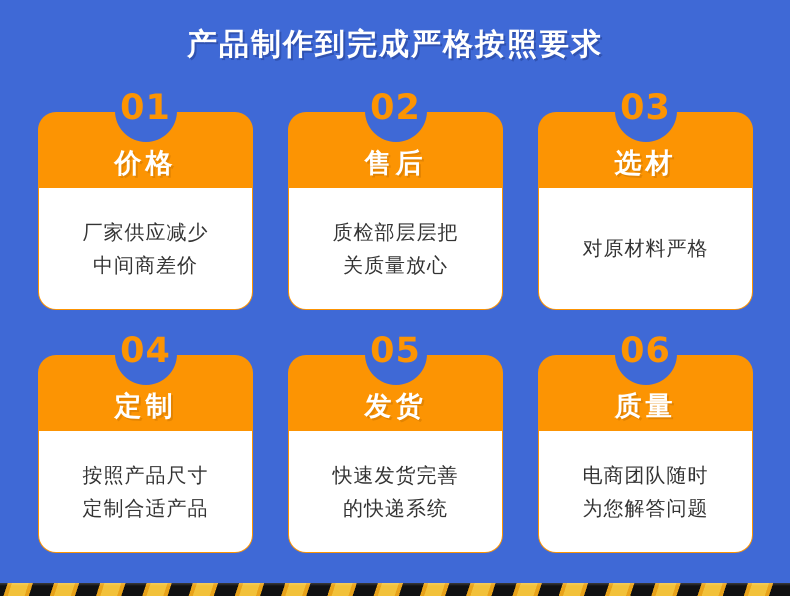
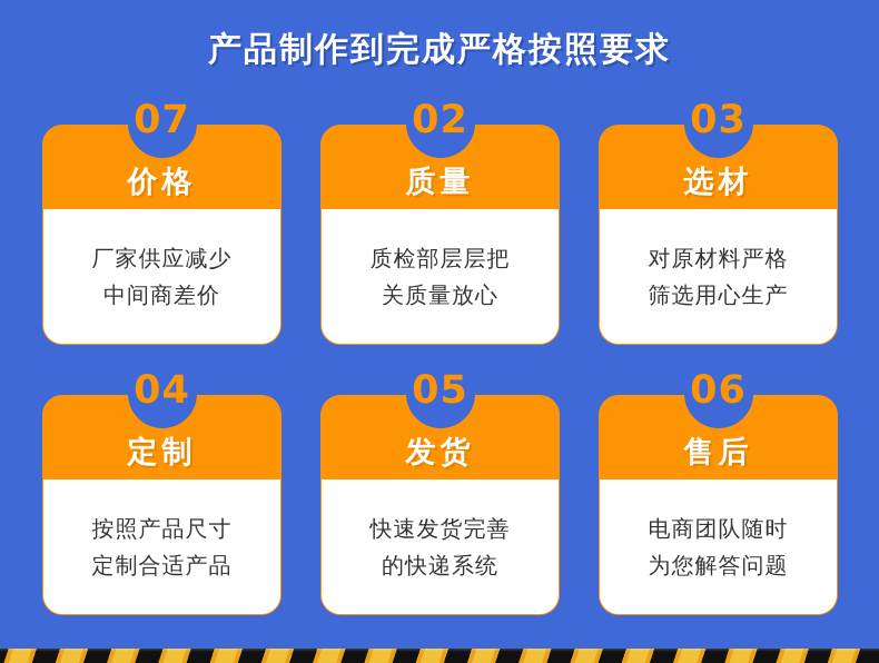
  产品制作到完成严格按照要求
- 01
+ 07
  价格
  厂家供应减少
  中间商差价
  02
- 售后
+ 质量
  质检部层层把
  关质量放心
  03
  选材
  对原材料严格
+ 筛选用心生产
  04
  定制
  按照产品尺寸
  定制合适产品
  05
  发货
  快速发货完善
  的快递系统
  06
- 质量
+ 售后
  电商团队随时
  为您解答问题
